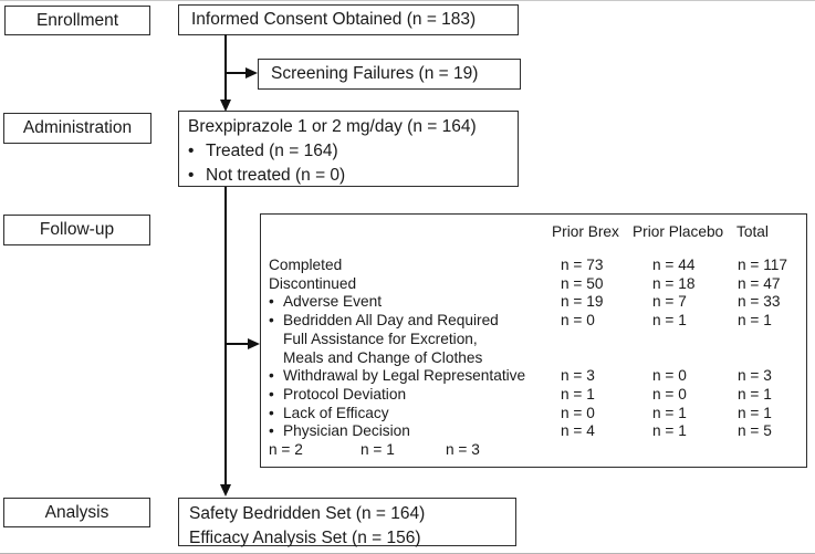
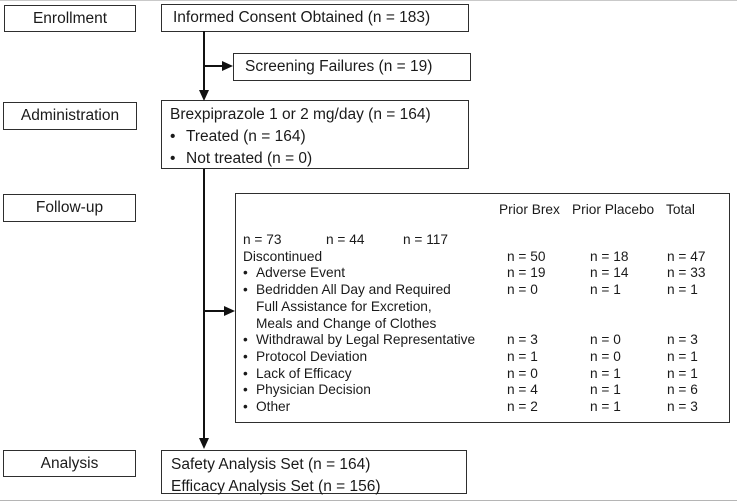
  Enrollment
  Administration
  Follow-up
  Analysis
  Informed Consent Obtained (n = 183)
  Screening Failures (n = 19)
  Brexpiprazole 1 or 2 mg/day (n = 164)
  Treated (n = 164)
  Not treated (n = 0)
- Safety Bedridden Set (n = 164)
+ Safety Analysis Set (n = 164)
  Efficacy Analysis Set (n = 156)
  Prior Brex
  Prior Placebo
  Total
- Completed
  n = 73
  n = 44
  n = 117
  Discontinued
  n = 50
  n = 18
  n = 47
  Adverse Event
  n = 19
- n = 7
+ n = 14
  n = 33
  Bedridden All Day and Required
  Full Assistance for Excretion,
  Meals and Change of Clothes
  n = 0
  n = 1
  n = 1
  Withdrawal by Legal Representative
  n = 3
  n = 0
  n = 3
  Protocol Deviation
  n = 1
  n = 0
  n = 1
  Lack of Efficacy
  n = 0
  n = 1
  n = 1
  Physician Decision
  n = 4
  n = 1
- n = 5
+ n = 6
+ Other
  n = 2
  n = 1
  n = 3
